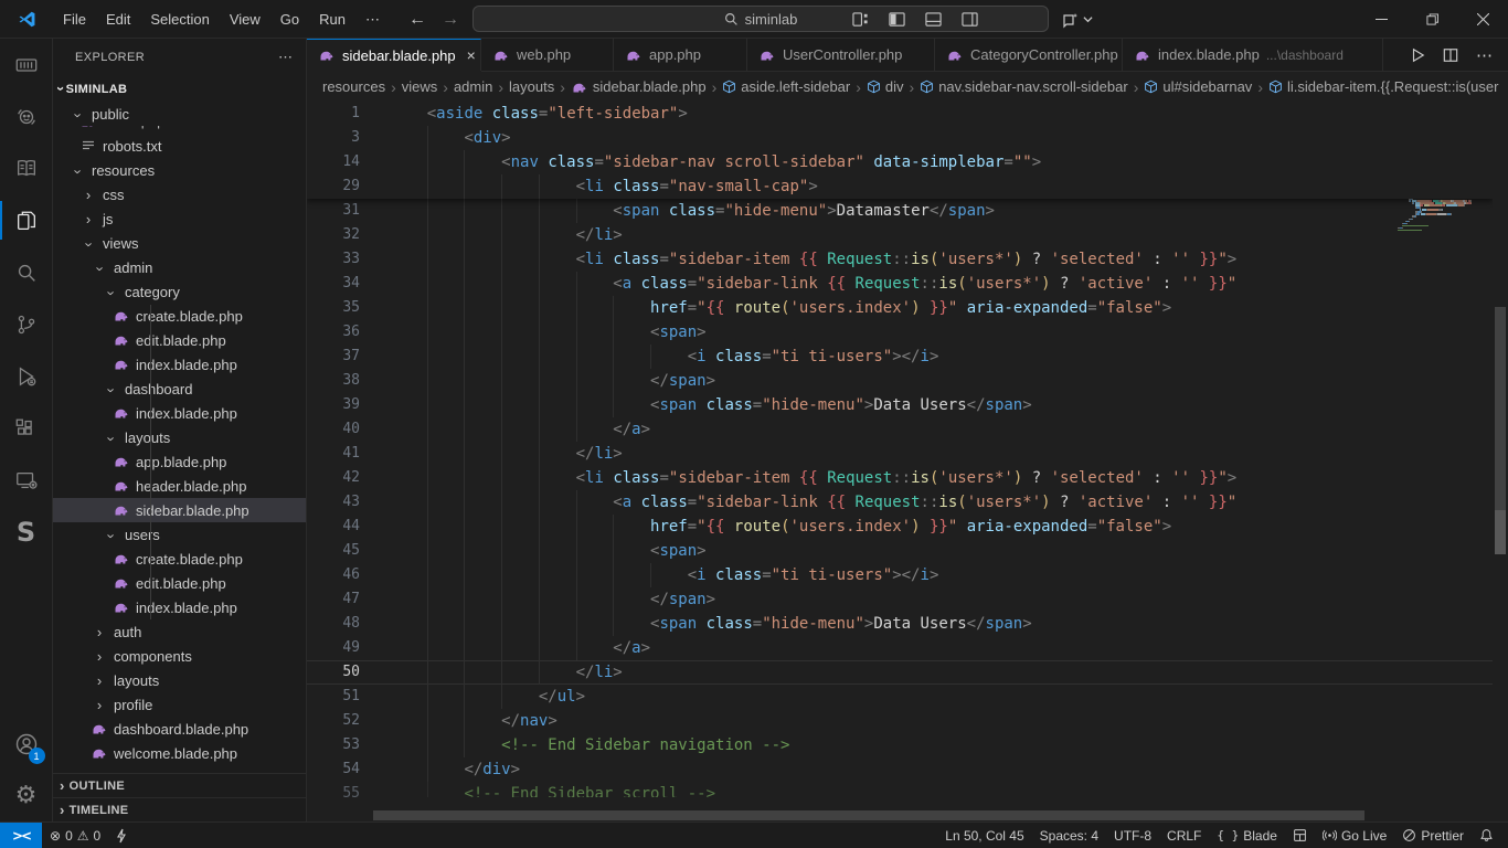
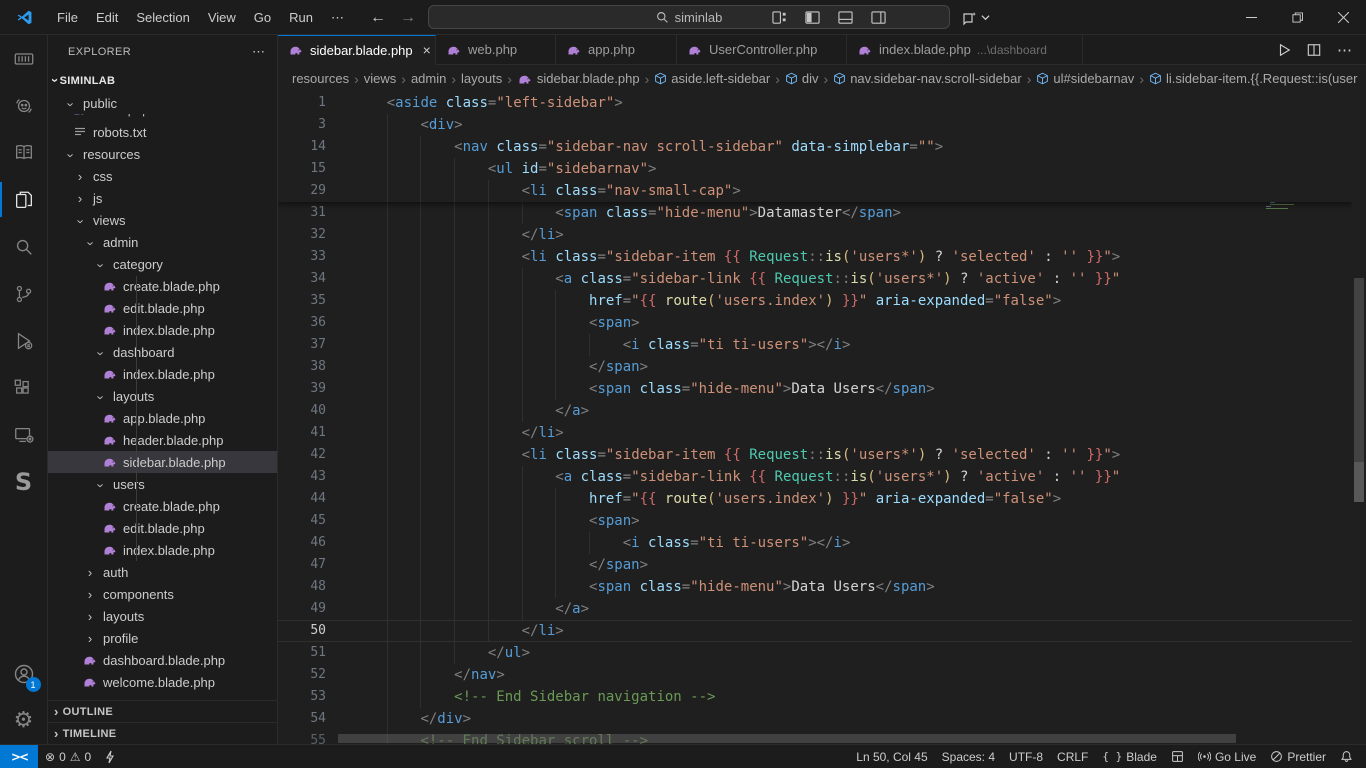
  File
  Edit
  Selection
  View
  Go
  Run
  ⋯
  ←
  →
  siminlab
  1
  ⚙
  EXPLORER
  ⋯
  SIMINLAB
  public
  robots.txt
  resources
  ›
  css
  ›
  js
  views
  admin
  category
  create.blade.php
  edit.blade.php
  inex.blade.php
  dashboard
  inex.blade.php
  layouts
  app.blade.php
  header.blade.php
  siebar.blade.php
  uses
  create.blade.php
  edit.blade.php
  inex.blade.php
  ›
  auth
  ›
  components
  ›
  layouts
  ›
  profile
  dashboard.blade.php
  welcome.blade.php
  ›
  OUTLINE
  ›
  TIMELINE
  sidebar.blade.php
  ×
  web.php
  app.php
  UserController.php
- CategoryController.php
  index.blade.php
  ...\dashboard
  ⋯
  resources
  ›
  views
  ›
  admin
  ›
  layouts
  ›
  sidebar.blade.php
  ›
  aside.left-sidebar
  ›
  div
  ›
  nav.sidebar-nav.scroll-sidebar
  ›
  ul#sidebarnav
  ›
  li.sidebar-item.{{.Request::is(user
  1
  <aside class="left-sidebar">
  3
  <div>
  14
  <nav class="sidebar-nav scroll-sidebar" data-simplebar="">
+ 15
+ <ul id="sidebarnav">
  29
  <li class="nav-small-cap">
  31
  <span class="hide-menu">Datamaster</span>
  32
  </li>
  33
  <li class="sidebar-item {{ Request::is('users*') ? 'selected' : '' }}">
  34
  <a class="sidebar-link {{ Request::is('users*') ? 'active' : '' }}"
  35
  href="{{ route('users.index') }}" aria-expanded="false">
  36
  <span>
  37
  <i class="ti ti-users"></i>
  38
  </span>
  39
  <span class="hide-menu">Data Users</span>
  40
  </a>
  41
  </li>
  42
  <li class="sidebar-item {{ Request::is('users*') ? 'selected' : '' }}">
  43
  <a class="sidebar-link {{ Request::is('users*') ? 'active' : '' }}"
  44
  href="{{ route('users.index') }}" aria-expanded="false">
  45
  <span>
  46
  <i class="ti ti-users"></i>
  47
  </span>
  48
  <span class="hide-menu">Data Users</span>
  49
  </a>
  50
  </li>
  51
  </ul>
  52
  </nav>
  53
  <!-- End Sidebar navigation -->
  54
  </div>
  55
  <!-- End Sidebar scroll -->
  ><
  ⊗
  0
  ⚠
  0
  Ln 50, Col 45
  Spaces: 4
  UTF-8
  CRLF
  { }
  Blade
  Go Live
  Prettier
